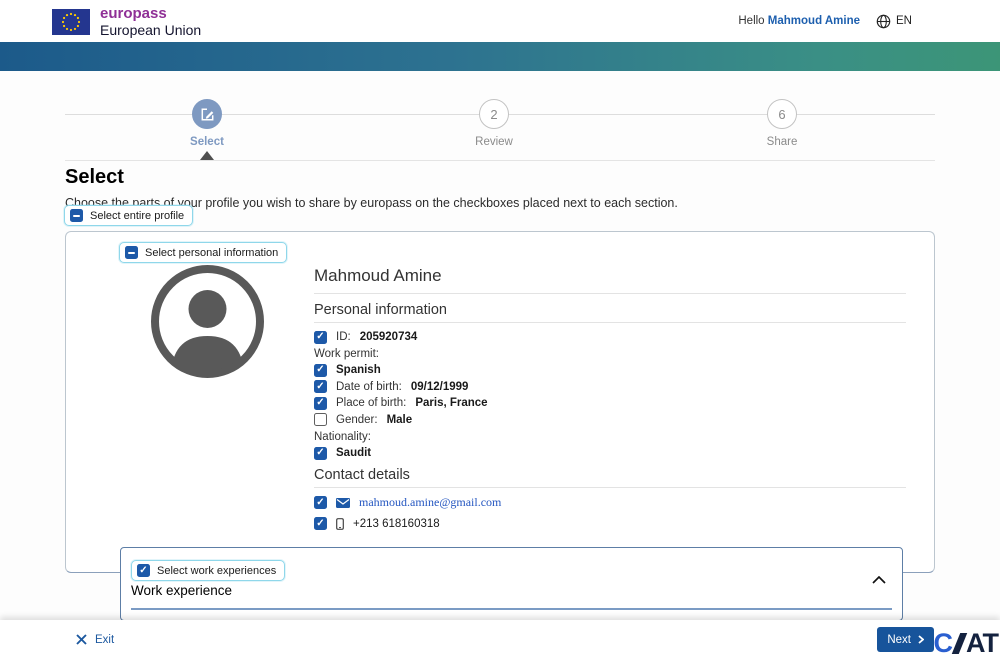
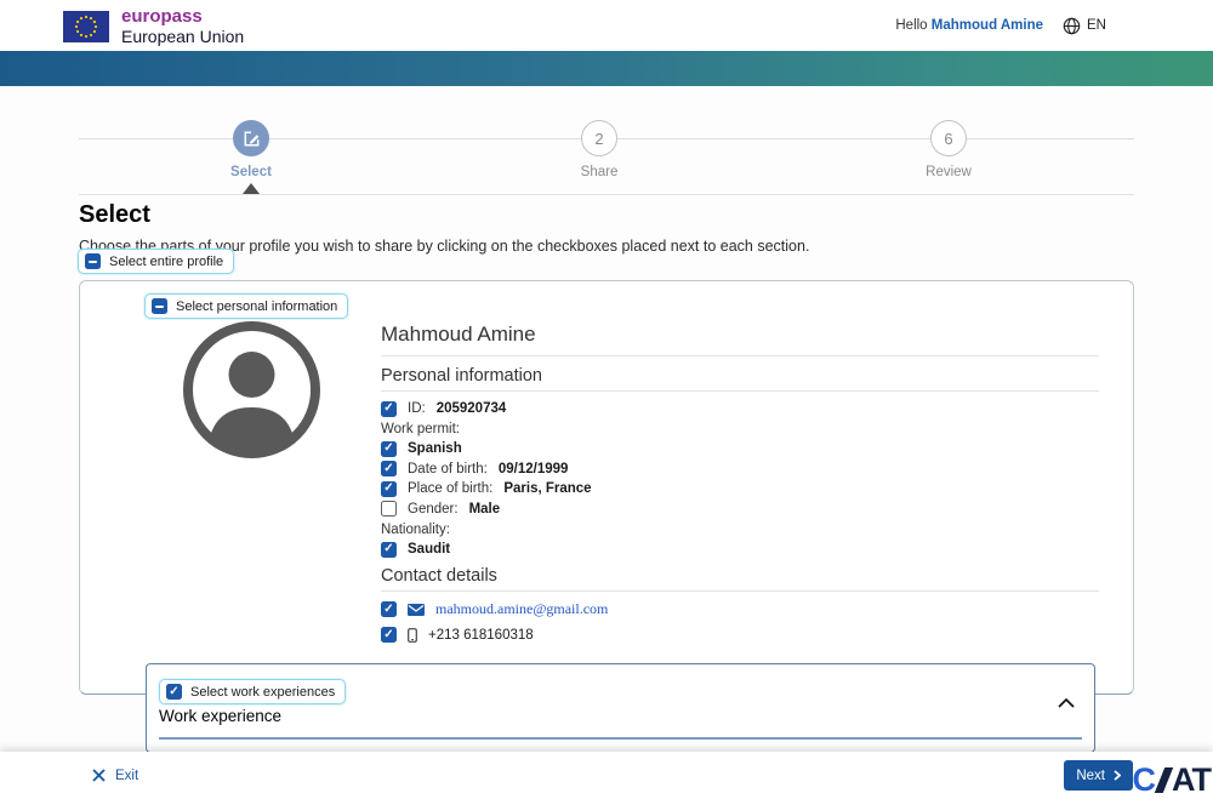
  europass
  European Union
  Hello Mahmoud Amine
  EN
  Select
  2
- Review
+ Share
  6
- Share
+ Review
  Select
- Choose the parts of your profile you wish to share by europass on the checkboxes placed next to each section.
+ Choose the parts of your profile you wish to share by clicking on the checkboxes placed next to each section.
  Select entire profile
  Select personal information
  Mahmoud Amine
  Personal information
  ID:
  205920734
  Work permit:
  Spanish
  Date of birth:
  09/12/1999
  Place of birth:
  Paris, France
  Gender:
  Male
  Nationality:
  Saudit
  Contact details
  mahmoud.amine@gmail.com
  +213 618160318
  Select work experiences
  Work experience
  Exit
  Next
  C
  AT
